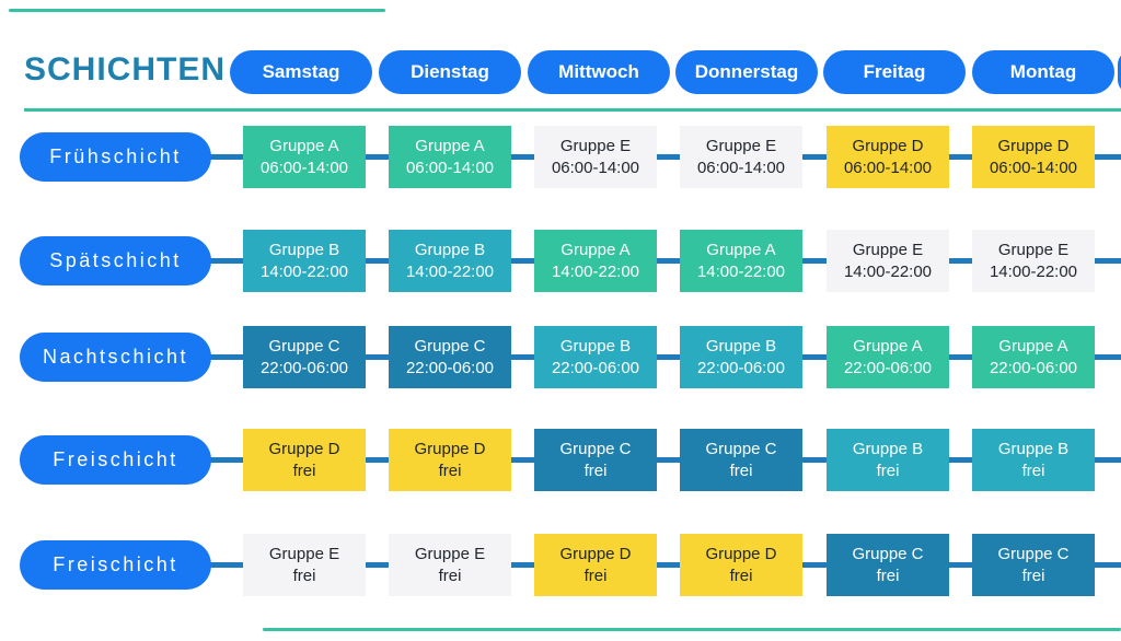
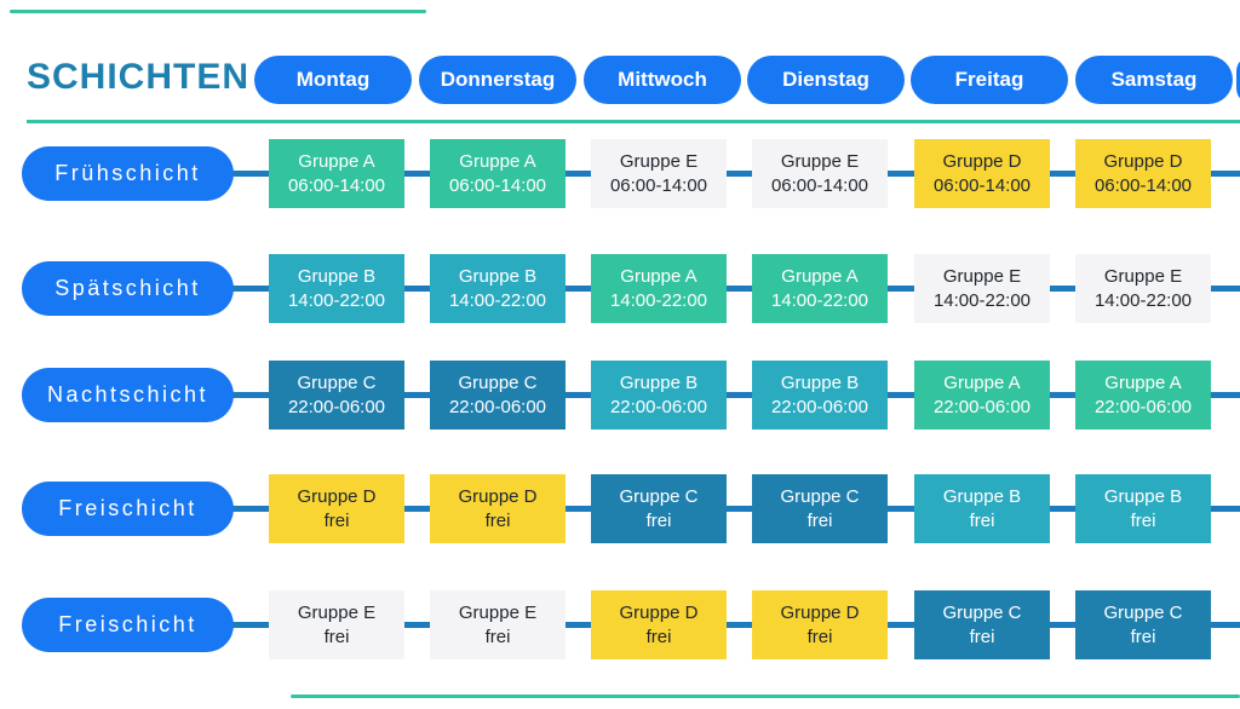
  SCHICHTEN
- Samstag
+ Montag
- Dienstag
+ Donnerstag
  Mittwoch
- Donnerstag
+ Dienstag
  Freitag
- Montag
+ Samstag
  Frühschicht
  Gruppe A
  06:00-14:00
  Gruppe A
  06:00-14:00
  Gruppe E
  06:00-14:00
  Gruppe E
  06:00-14:00
  Gruppe D
  06:00-14:00
  Gruppe D
  06:00-14:00
  Spätschicht
  Gruppe B
  14:00-22:00
  Gruppe B
  14:00-22:00
  Gruppe A
  14:00-22:00
  Gruppe A
  14:00-22:00
  Gruppe E
  14:00-22:00
  Gruppe E
  14:00-22:00
  Nachtschicht
  Gruppe C
  22:00-06:00
  Gruppe C
  22:00-06:00
  Gruppe B
  22:00-06:00
  Gruppe B
  22:00-06:00
  Gruppe A
  22:00-06:00
  Gruppe A
  22:00-06:00
  Freischicht
  Gruppe D
  frei
  Gruppe D
  frei
  Gruppe C
  frei
  Gruppe C
  frei
  Gruppe B
  frei
  Gruppe B
  frei
  Freischicht
  Gruppe E
  frei
  Gruppe E
  frei
  Gruppe D
  frei
  Gruppe D
  frei
  Gruppe C
  frei
  Gruppe C
  frei
